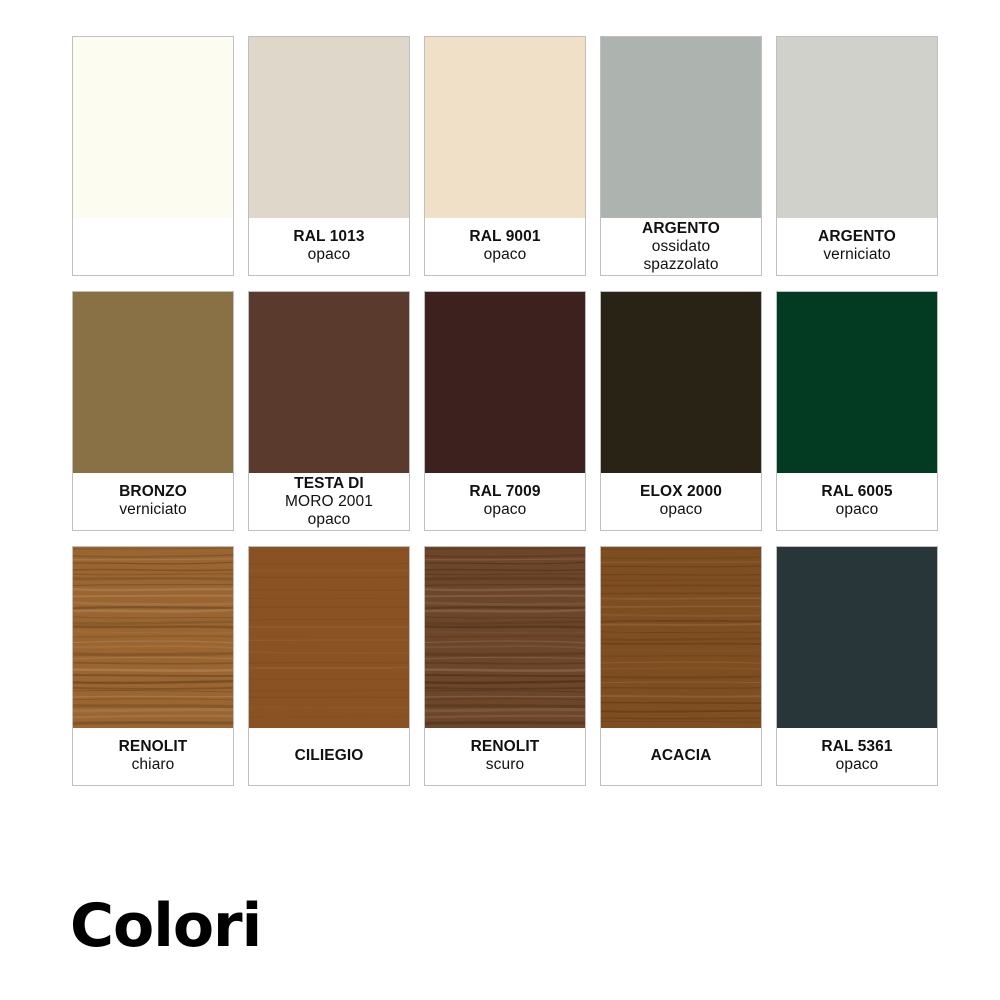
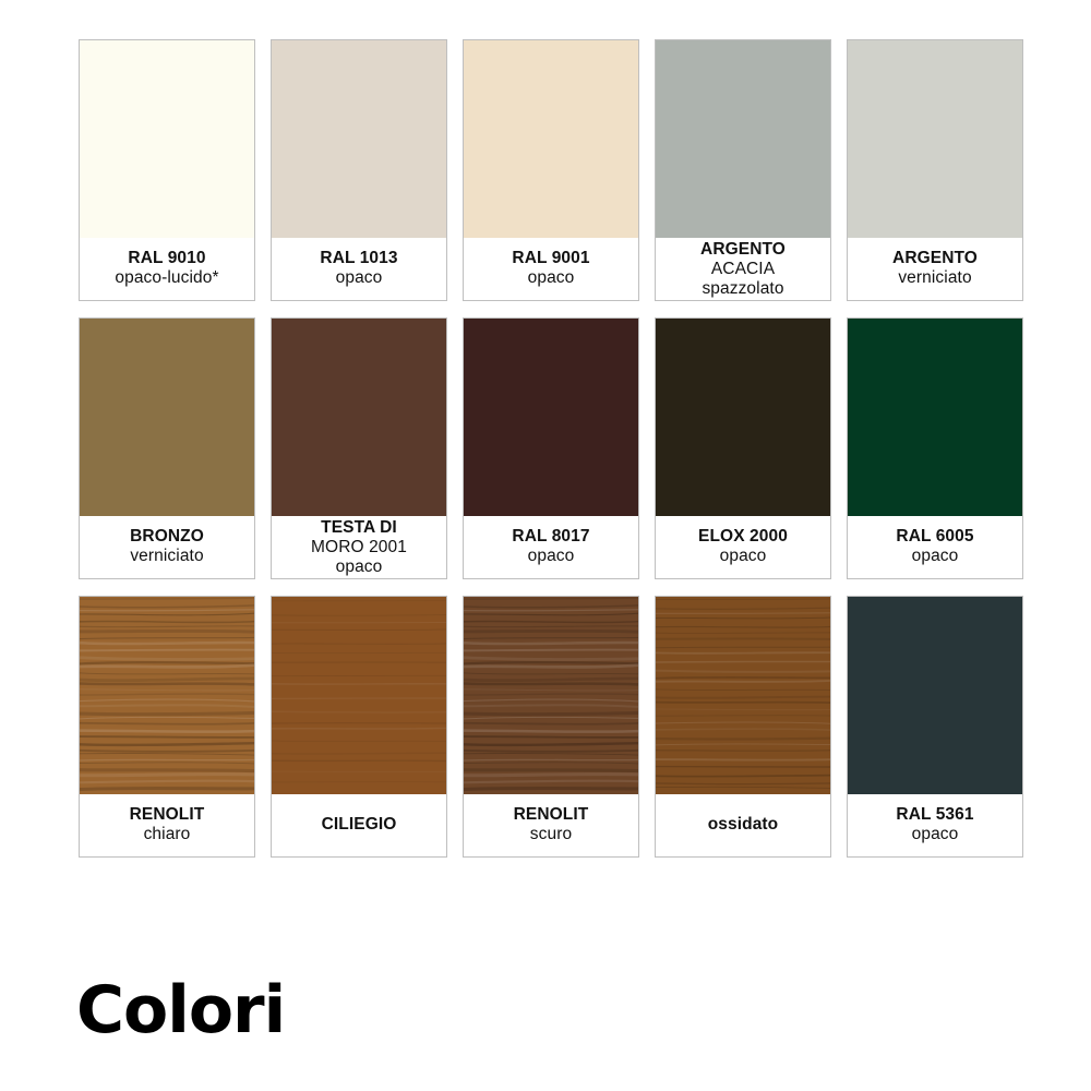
+ RAL 9010
+ opaco-lucido*
  RAL 1013
  opaco
  RAL 9001
  opaco
  ARGENTO
- ossidato
+ ACACIA
  spazzolato
  ARGENTO
  verniciato
  BRONZO
  verniciato
  TESTA DI
  MORO 2001
  opaco
- RAL 7009
+ RAL 8017
  opaco
  ELOX 2000
  opaco
  RAL 6005
  opaco
  RENOLIT
  chiaro
  CILIEGIO
  RENOLIT
  scuro
- ACACIA
+ ossidato
  RAL 5361
  opaco
  Colori
